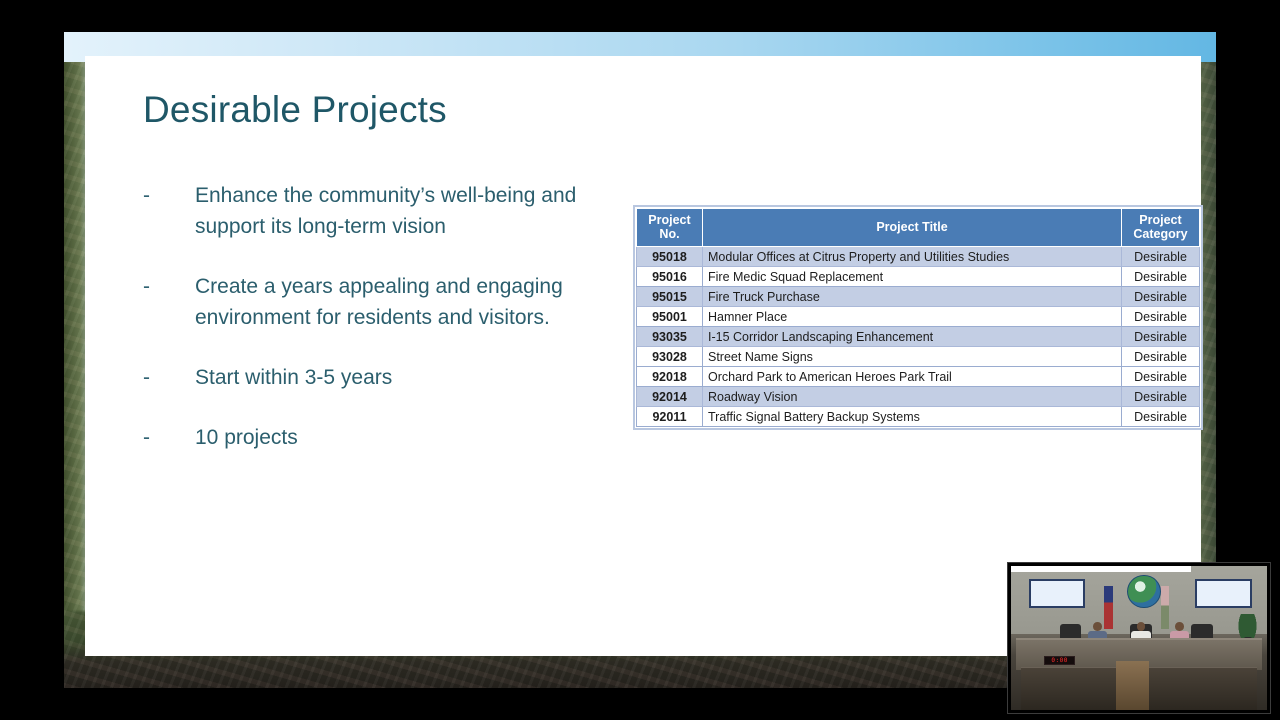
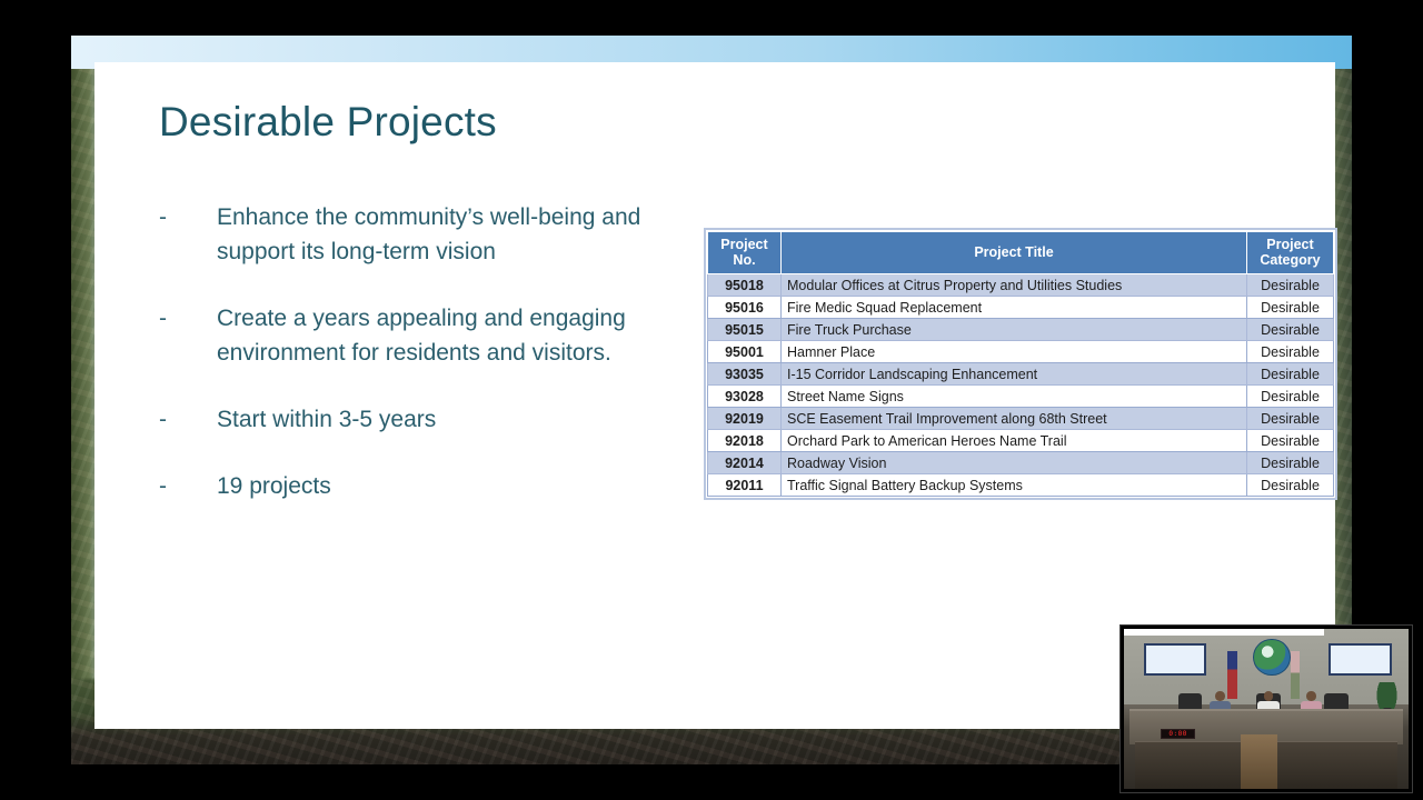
  Desirable Projects
  -
  Enhance the community’s well-being and support its long-term vision
  -
  Create a years appealing and engaging environment for residents and visitors.
  -
  Start within 3-5 years
  -
- 10 projects
+ 19 projects
  Project No.	Project Title	Project Category
  95018	Modular Offices at Citrus Property and Utilities Studies	Desirable
  95016	Fire Medic Squad Replacement	Desirable
  95015	Fire Truck Purchase	Desirable
  95001	Hamner Place	Desirable
  93035	I-15 Corridor Landscaping Enhancement	Desirable
  93028	Street Name Signs	Desirable
+ 92019	SCE Easement Trail Improvement along 68th Street	Desirable
- 92018	Orchard Park to American Heroes Park Trail	Desirable
+ 92018	Orchard Park to American Heroes Name Trail	Desirable
  92014	Roadway Vision	Desirable
  92011	Traffic Signal Battery Backup Systems	Desirable
